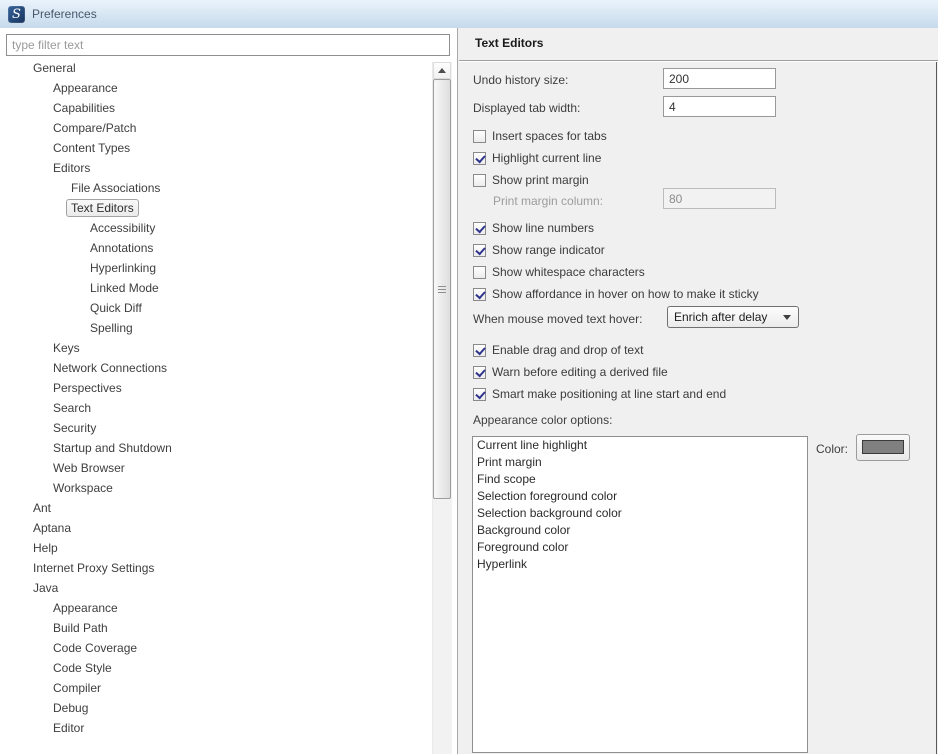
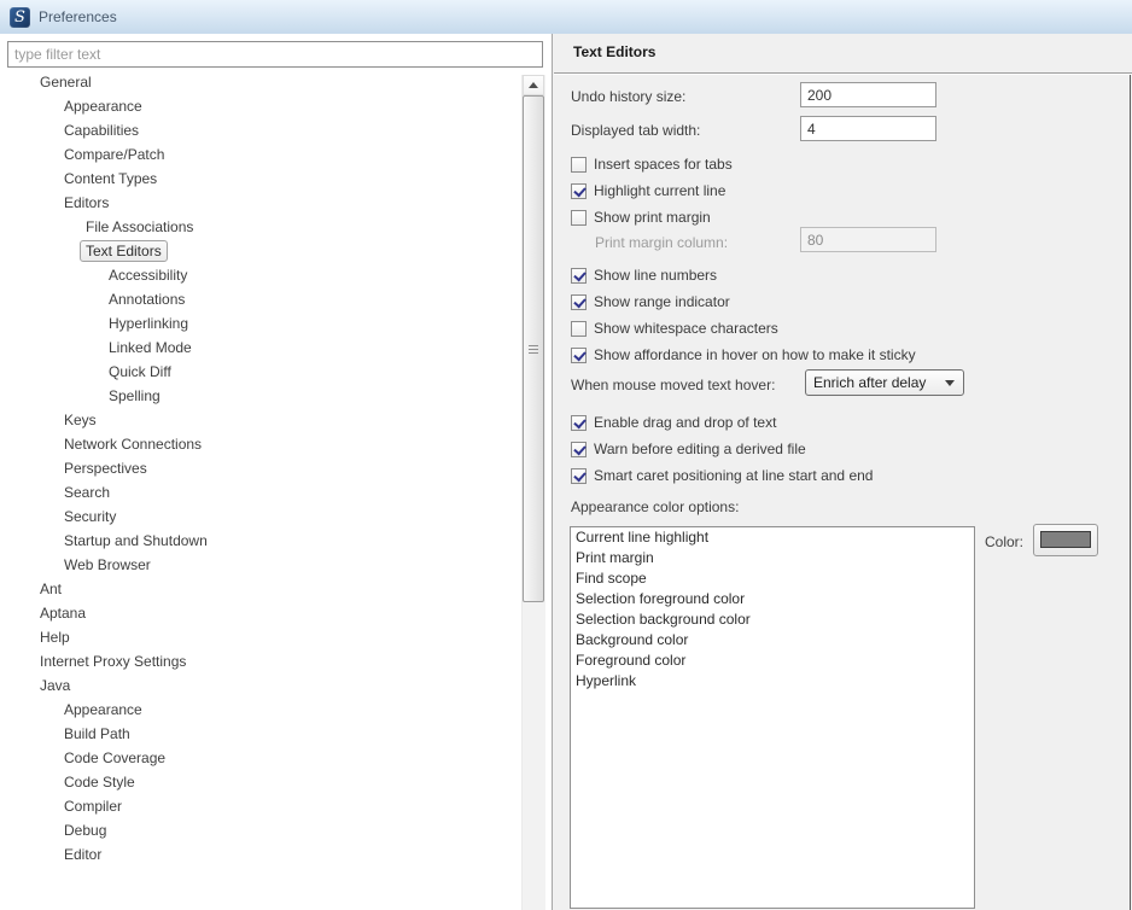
  S
  Preferences
  type filter text
  General
  Appearance
  Capabilities
  Compare/Patch
  Content Types
  Editors
  File Associations
  Text Editors
  Accessibility
  Annotations
  Hyperlinking
  Linked Mode
  Quick Diff
  Spelling
  Keys
  Network Connections
  Perspectives
  Search
  Security
  Startup and Shutdown
  Web Browser
- Workspace
  Ant
  Aptana
  Help
  Internet Proxy Settings
  Java
  Appearance
  Build Path
  Code Coverage
  Code Style
  Compiler
  Debug
  Editor
  Text Editors
  Undo history size:
  200
  Displayed tab width:
  4
  Insert spaces for tabs
  Highlight current line
  Show print margin
  Print margin column:
  80
  Show line numbers
  Show range indicator
  Show whitespace characters
  Show affordance in hover on how to make it sticky
  When mouse moved text hover:
  Enrich after delay
  Enable drag and drop of text
  Warn before editing a derived file
- Smart make positioning at line start and end
+ Smart caret positioning at line start and end
  Appearance color options:
  Current line highlight
  Print margin
  Find scope
  Selection foreground color
  Selection background color
  Background color
  Foreground color
  Hyperlink
  Color:
